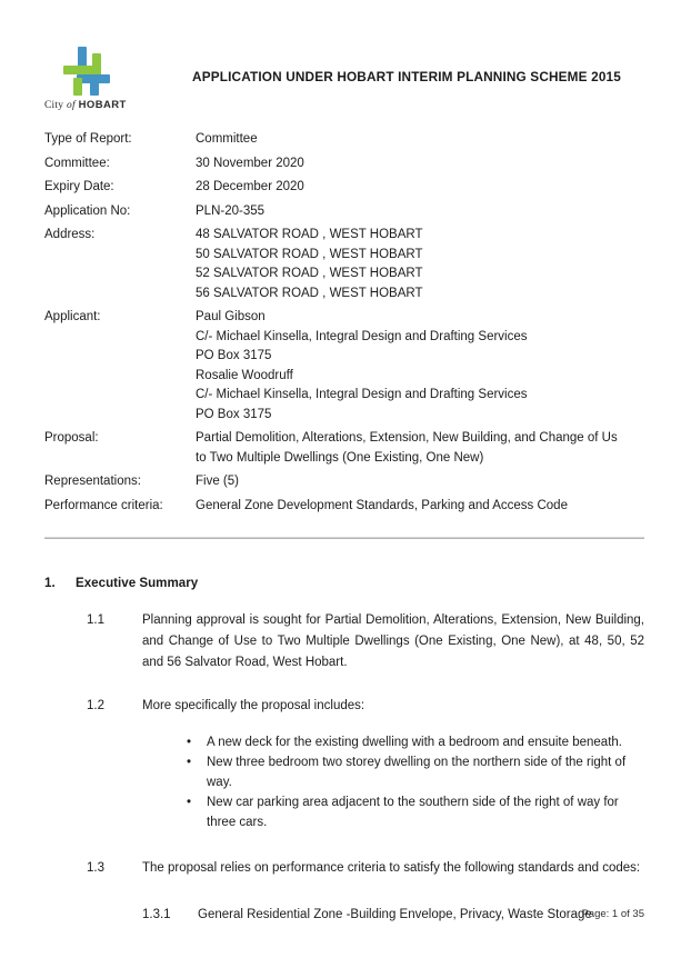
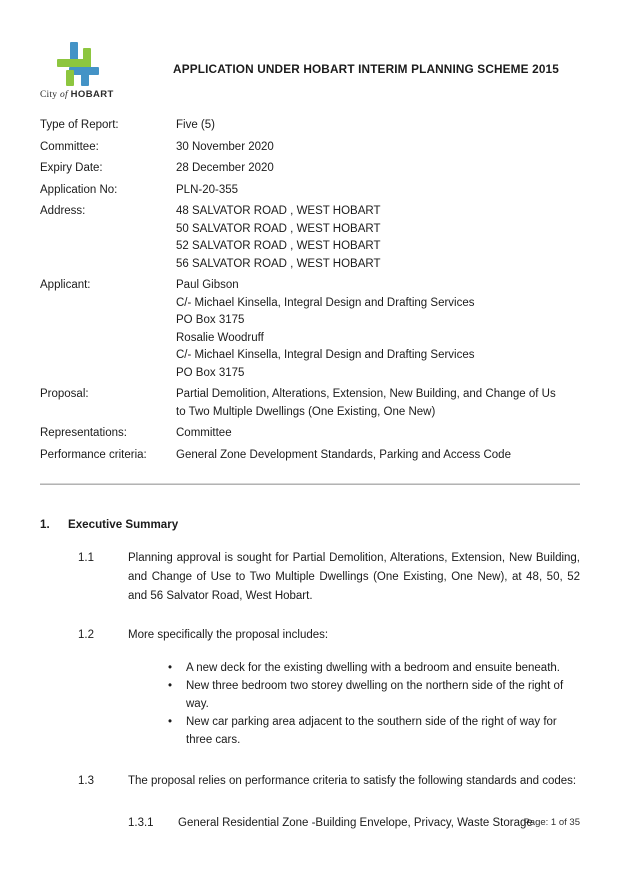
  City of HOBART
  APPLICATION UNDER HOBART INTERIM PLANNING SCHEME 2015
  Type of Report:
- Committee
+ Five (5)
  Committee:
  30 November 2020
  Expiry Date:
  28 December 2020
  Application No:
  PLN-20-355
  Address:
  48 SALVATOR ROAD , WEST HOBART
  50 SALVATOR ROAD , WEST HOBART
  52 SALVATOR ROAD , WEST HOBART
  56 SALVATOR ROAD , WEST HOBART
  Applicant:
  Paul Gibson
  C/- Michael Kinsella, Integral Design and Drafting Services
  PO Box 3175
  Rosalie Woodruff
  C/- Michael Kinsella, Integral Design and Drafting Services
  PO Box 3175
  Proposal:
  Partial Demolition, Alterations, Extension, New Building, and Change of Us
  to Two Multiple Dwellings (One Existing, One New)
  Representations:
- Five (5)
+ Committee
  Performance criteria:
  General Zone Development Standards, Parking and Access Code
  1.
  Executive Summary
  1.1
  Planning approval is sought for Partial Demolition, Alterations, Extension, New Building, and Change of Use to Two Multiple Dwellings (One Existing, One New), at 48, 50, 52 and 56 Salvator Road, West Hobart.
  1.2
  More specifically the proposal includes:
  •
  A new deck for the existing dwelling with a bedroom and ensuite beneath.
  •
  New three bedroom two storey dwelling on the northern side of the right of way.
  •
  New car parking area adjacent to the southern side of the right of way for three cars.
  1.3
  The proposal relies on performance criteria to satisfy the following standards and codes:
  1.3.1
  General Residential Zone -Building Envelope, Privacy, Waste Storage
  Page: 1 of 35
